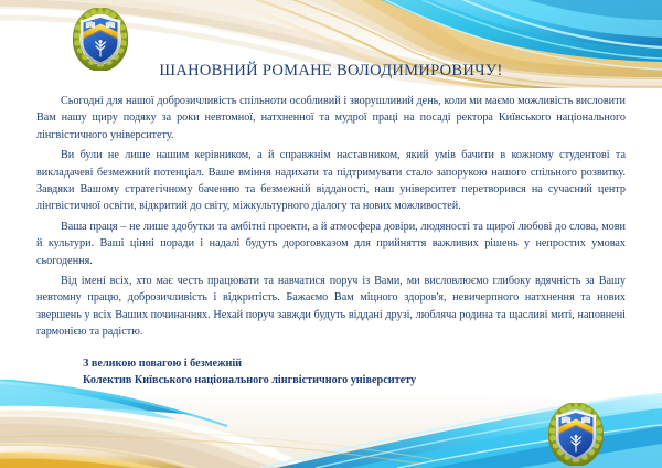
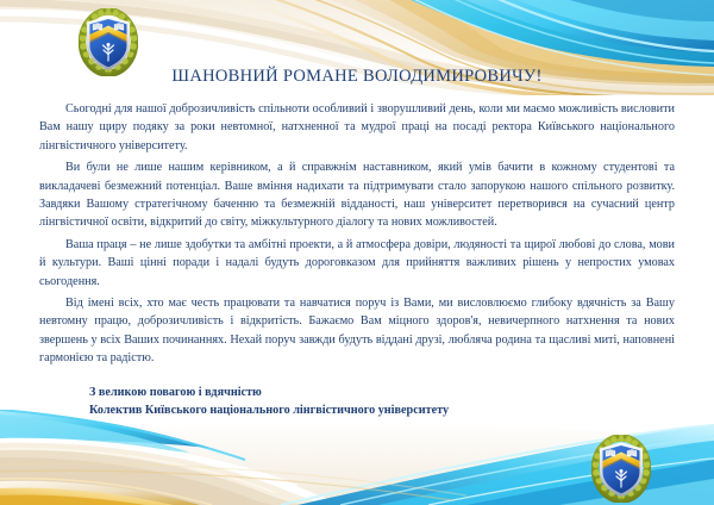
  ШАНОВНИЙ РОМАНЕ ВОЛОДИМИРОВИЧУ!
  Сьогодні для нашої доброзичливість спільноти особливий і зворушливий день, коли ми маємо можливість висловити Вам нашу щиру подяку за роки невтомної, натхненної та мудрої праці на посаді ректора Київського національного лінгвістичного університету.
  Ви були не лише нашим керівником, а й справжнім наставником, який умів бачити в кожному студентові та викладачеві безмежний потенціал. Ваше вміння надихати та підтримувати стало запорукою нашого спільного розвитку. Завдяки Вашому стратегічному баченню та безмежній відданості, наш університет перетворився на сучасний центр лінгвістичної освіти, відкритий до світу, міжкультурного діалогу та нових можливостей.
  Ваша праця – не лише здобутки та амбітні проекти, а й атмосфера довіри, людяності та щирої любові до слова, мови й культури. Ваші цінні поради і надалі будуть дороговказом для прийняття важливих рішень у непростих умовах сьогодення.
  Від імені всіх, хто має честь працювати та навчатися поруч із Вами, ми висловлюємо глибоку вдячність за Вашу невтомну працю, доброзичливість і відкритість. Бажаємо Вам міцного здоров'я, невичерпного натхнення та нових звершень у всіх Ваших починаннях. Нехай поруч завжди будуть віддані друзі, любляча родина та щасливі миті, наповнені гармонією та радістю.
- З великою повагою і безмежній
+ З великою повагою і вдячністю
  Колектив Київського національного лінгвістичного університету
